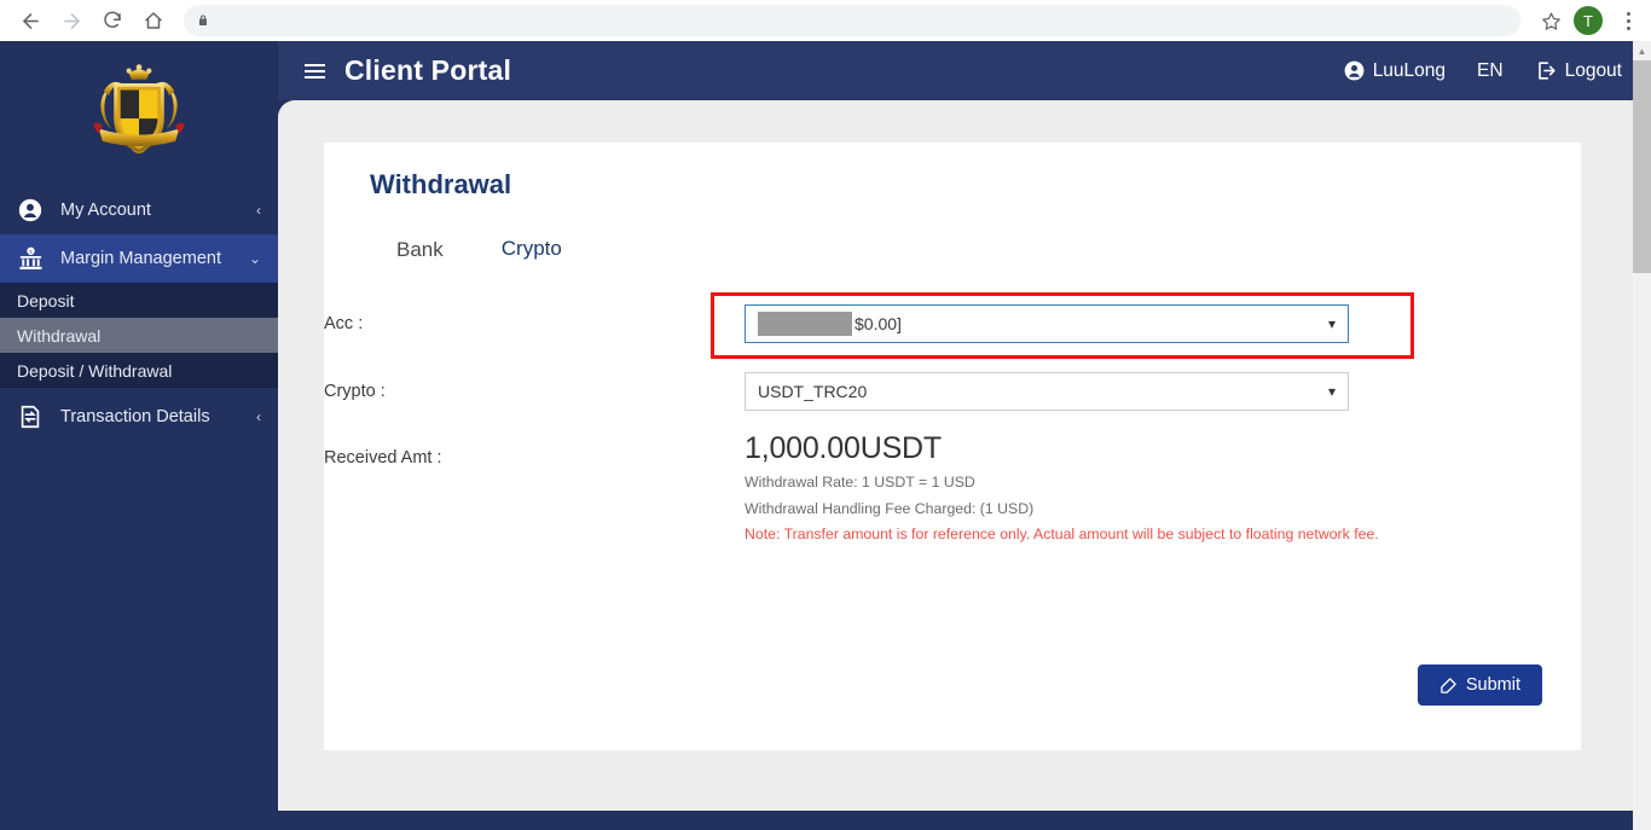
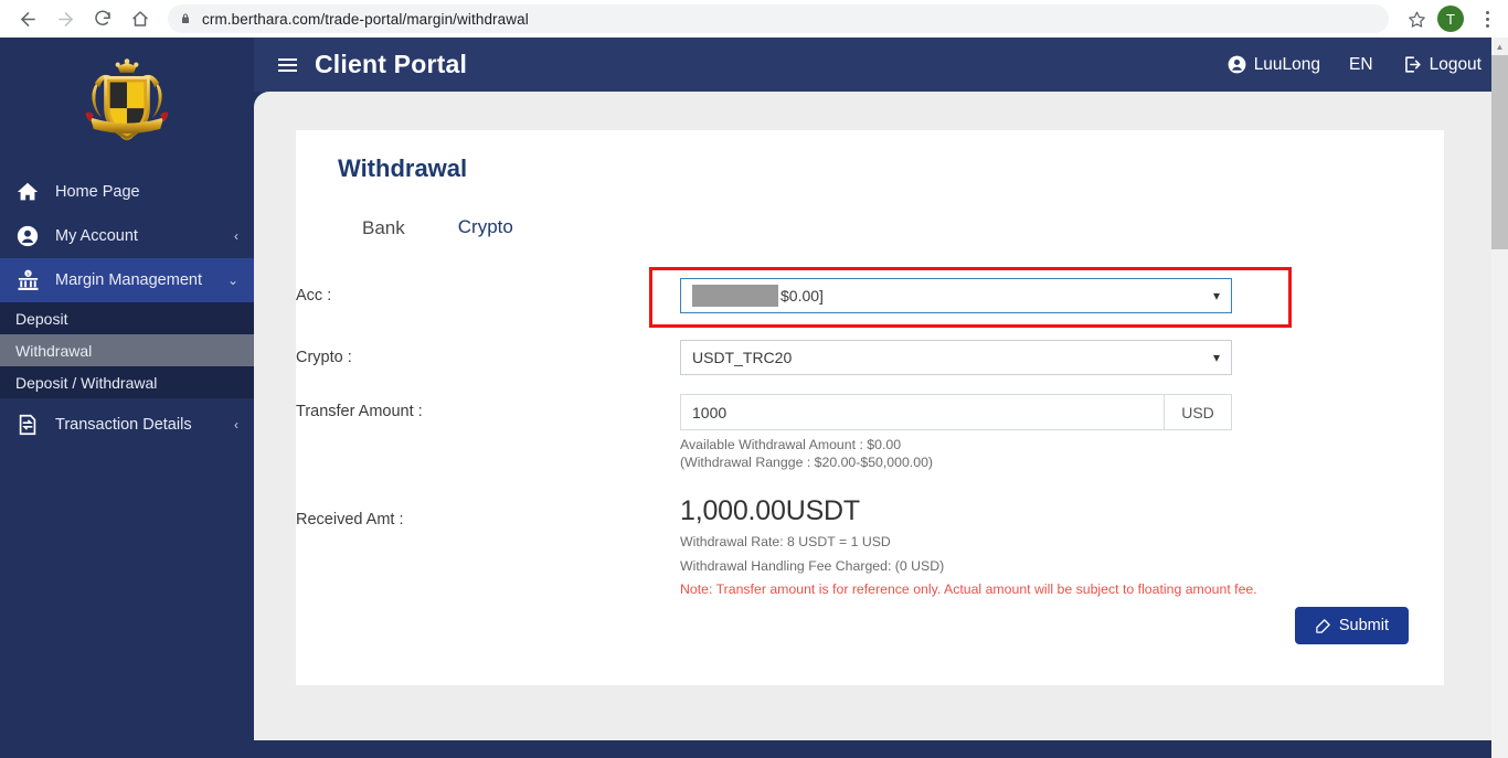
+ crm.berthara.com/trade-portal/margin/withdrawal
  T
+ Home Page
  My Account
  ‹
  Margin Management
  ⌄
  Deposit
  Withdrawal
  Deposit / Withdrawal
  Transaction Details
  ‹
  Client Portal
  LuuLong
  EN
  Logout
  Withdrawal
  Bank
  Crypto
  Acc :
  $0.00]
  ▾
  Crypto :
  USDT_TRC20
  ▾
+ Transfer Amount :
+ 1000
+ USD
+ Available Withdrawal Amount : $0.00
+ (Withdrawal Rangge : $20.00-$50,000.00)
  Received Amt :
  1,000.00USDT
- Withdrawal Rate: 1 USDT = 1 USD
+ Withdrawal Rate: 8 USDT = 1 USD
- Withdrawal Handling Fee Charged: (1 USD)
+ Withdrawal Handling Fee Charged: (0 USD)
- Note: Transfer amount is for reference only. Actual amount will be subject to floating network fee.
+ Note: Transfer amount is for reference only. Actual amount will be subject to floating amount fee.
  Submit
  ▲
